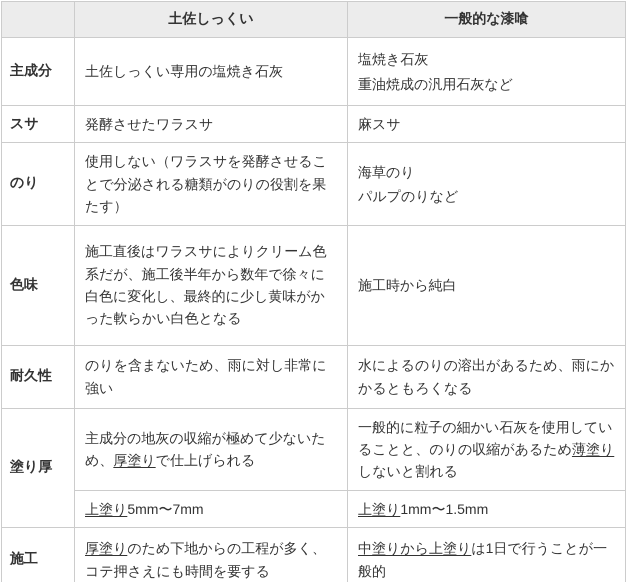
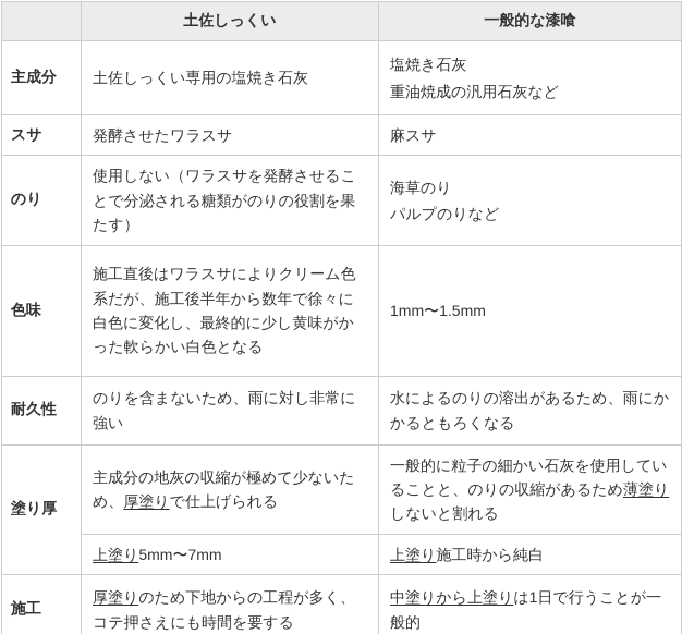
  	土佐しっくい	一般的な漆喰
  主成分	土佐しっくい専用の塩焼き石灰	塩焼き石灰重油焼成の汎用石灰など
  スサ	発酵させたワラスサ	麻スサ
  のり	使用しない（ワラスサを発酵させることで分泌される糖類がのりの役割を果たす）	海草のりパルプのりなど
- 色味	施工直後はワラスサによりクリーム色系だが、施工後半年から数年で徐々に白色に変化し、最終的に少し黄味がかった軟らかい白色となる	施工時から純白
+ 色味	施工直後はワラスサによりクリーム色系だが、施工後半年から数年で徐々に白色に変化し、最終的に少し黄味がかった軟らかい白色となる	1mm〜1.5mm
  耐久性	のりを含まないため、雨に対し非常に強い	水によるのりの溶出があるため、雨にかかるともろくなる
  塗り厚	主成分の地灰の収縮が極めて少ないため、厚塗りで仕上げられる	一般的に粒子の細かい石灰を使用していることと、のりの収縮があるため薄塗りしないと割れる
- 上塗り5mm〜7mm	上塗り1mm〜1.5mm
+ 上塗り5mm〜7mm	上塗り施工時から純白
  施工	厚塗りのため下地からの工程が多く、コテ押さえにも時間を要する	中塗りから上塗りは1日で行うことが一般的
